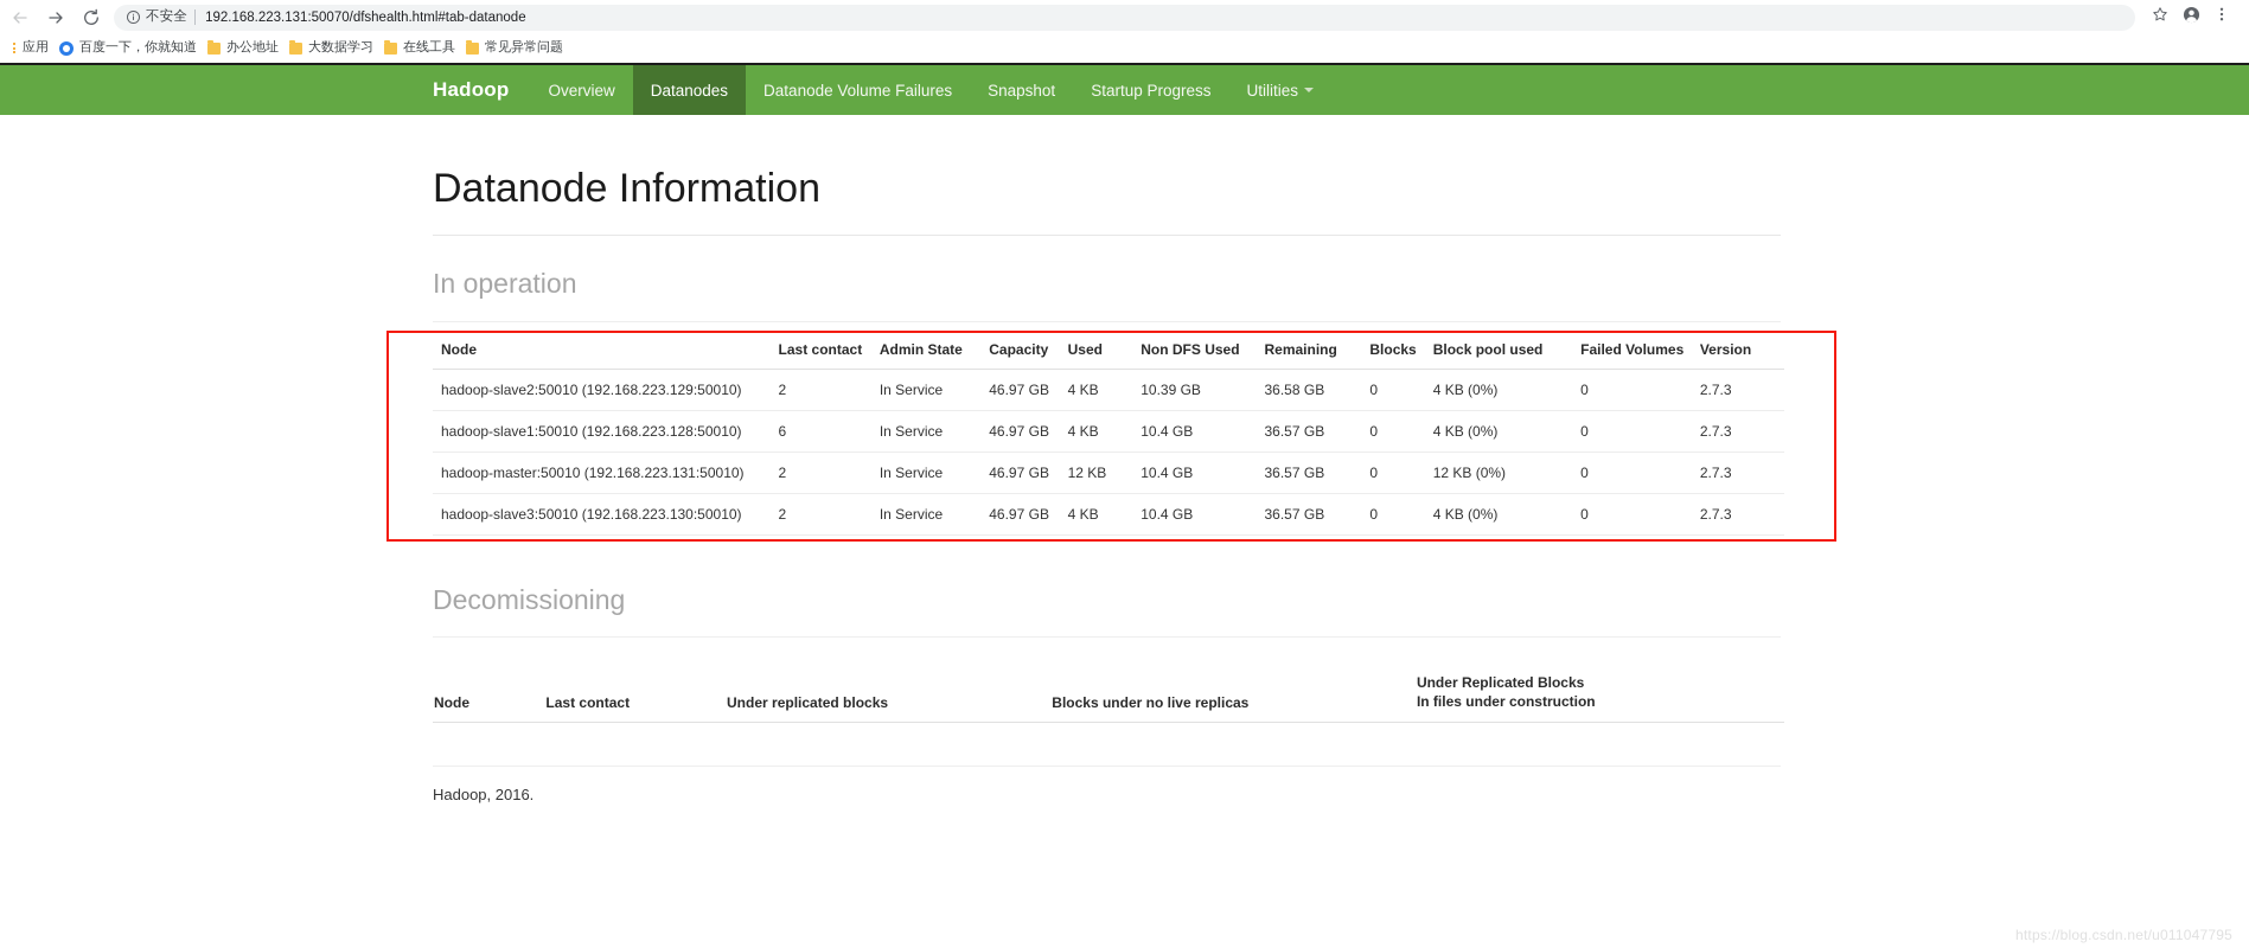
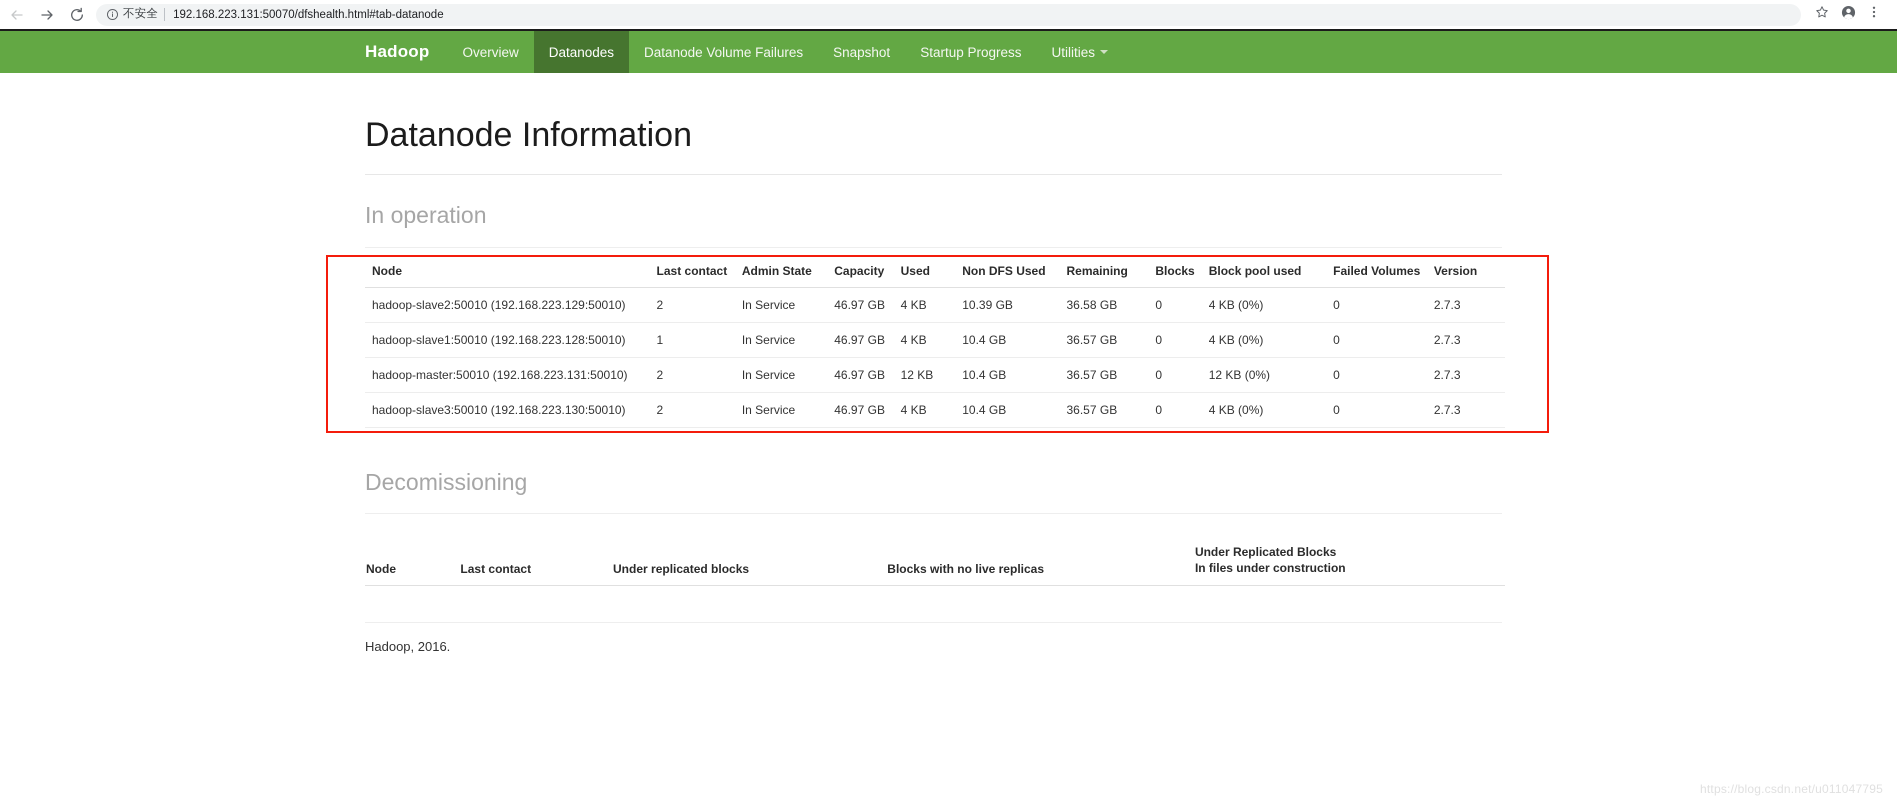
  不安全
  192.168.223.131:50070/dfshealth.html#tab-datanode
- 应用
- 百度一下，你就知道
- 办公地址
- 大数据学习
- 在线工具
- 常见异常问题
  Hadoop
  Overview
  Datanodes
  Datanode Volume Failures
  Snapshot
  Startup Progress
  Utilities
  Datanode Information
  In operation
  Node	Last contact	Admin State	Capacity	Used	Non DFS Used	Remaining	Blocks	Block pool used	Failed Volumes	Version
  hadoop-slave2:50010 (192.168.223.129:50010)	2	In Service	46.97 GB	4 KB	10.39 GB	36.58 GB	0	4 KB (0%)	0	2.7.3
- hadoop-slave1:50010 (192.168.223.128:50010)	6	In Service	46.97 GB	4 KB	10.4 GB	36.57 GB	0	4 KB (0%)	0	2.7.3
+ hadoop-slave1:50010 (192.168.223.128:50010)	1	In Service	46.97 GB	4 KB	10.4 GB	36.57 GB	0	4 KB (0%)	0	2.7.3
  hadoop-master:50010 (192.168.223.131:50010)	2	In Service	46.97 GB	12 KB	10.4 GB	36.57 GB	0	12 KB (0%)	0	2.7.3
  hadoop-slave3:50010 (192.168.223.130:50010)	2	In Service	46.97 GB	4 KB	10.4 GB	36.57 GB	0	4 KB (0%)	0	2.7.3
  Decomissioning
- Node	Last contact	Under replicated blocks	Blocks under no live replicas	Under Replicated Blocks In files under construction
+ Node	Last contact	Under replicated blocks	Blocks with no live replicas	Under Replicated Blocks In files under construction
  Hadoop, 2016.
  https://blog.csdn.net/u011047795
